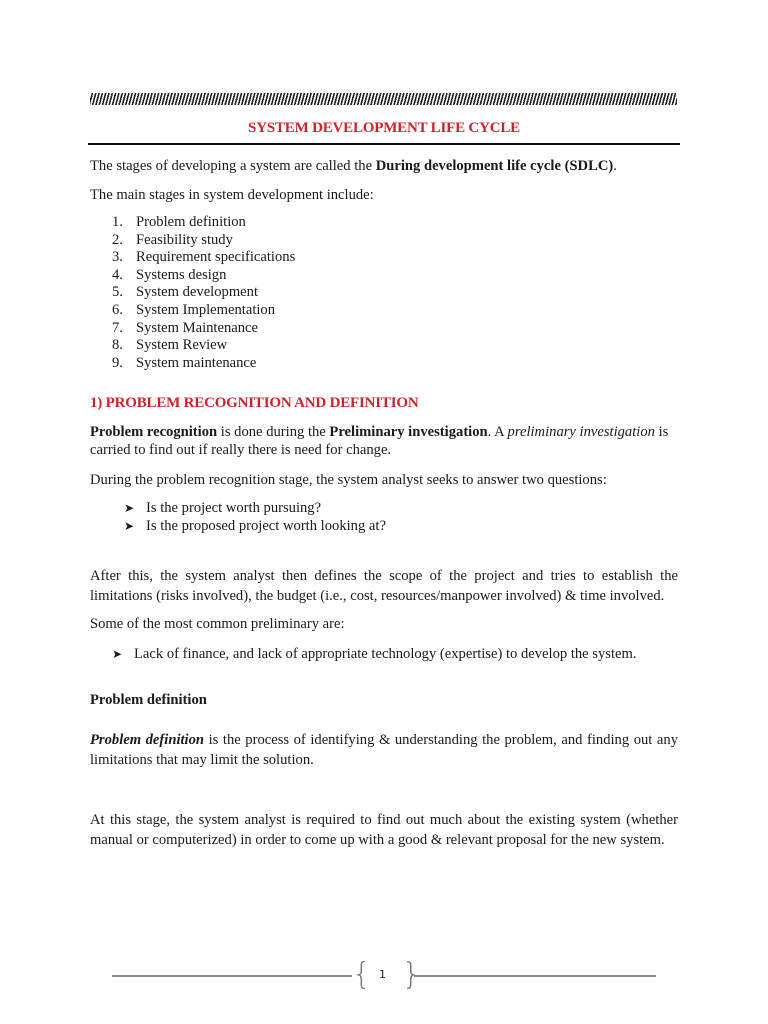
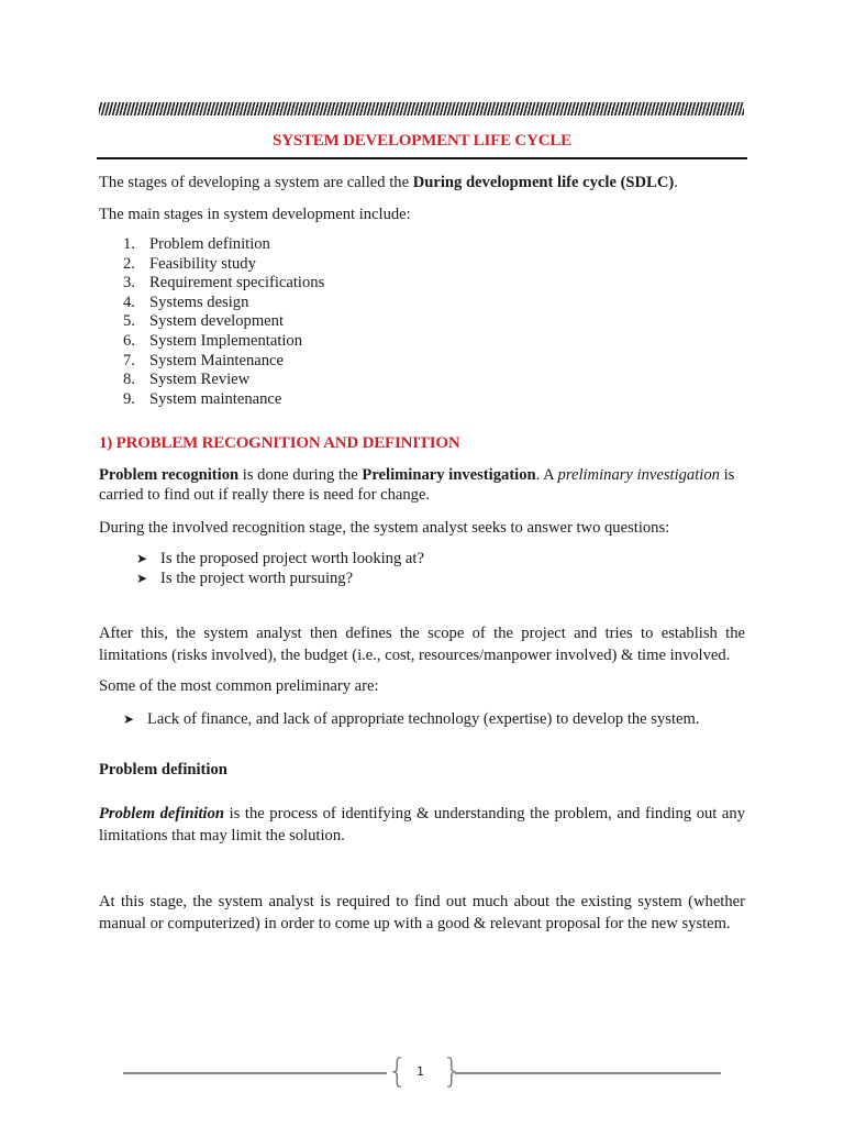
  SYSTEM DEVELOPMENT LIFE CYCLE
  The stages of developing a system are called the During development life cycle (SDLC).
  The main stages in system development include:
  1.
  Problem definition
  2.
  Feasibility study
  3.
  Requirement specifications
  4.
  Systems design
  5.
  System development
  6.
  System Implementation
  7.
  System Maintenance
  8.
  System Review
  9.
  System maintenance
  1) PROBLEM RECOGNITION AND DEFINITION
  Problem recognition is done during the Preliminary investigation. A preliminary investigation is carried to find out if really there is need for change.
- During the problem recognition stage, the system analyst seeks to answer two questions:
+ During the involved recognition stage, the system analyst seeks to answer two questions:
  ➤
- Is the project worth pursuing?
+ Is the proposed project worth looking at?
  ➤
- Is the proposed project worth looking at?
+ Is the project worth pursuing?
  After this, the system analyst then defines the scope of the project and tries to establish the limitations (risks involved), the budget (i.e., cost, resources/manpower involved) & time involved.
  Some of the most common preliminary are:
  ➤
  Lack of finance, and lack of appropriate technology (expertise) to develop the system.
  Problem definition
  Problem definition is the process of identifying & understanding the problem, and finding out any limitations that may limit the solution.
  At this stage, the system analyst is required to find out much about the existing system (whether manual or computerized) in order to come up with a good & relevant proposal for the new system.
  {
  1
  }
